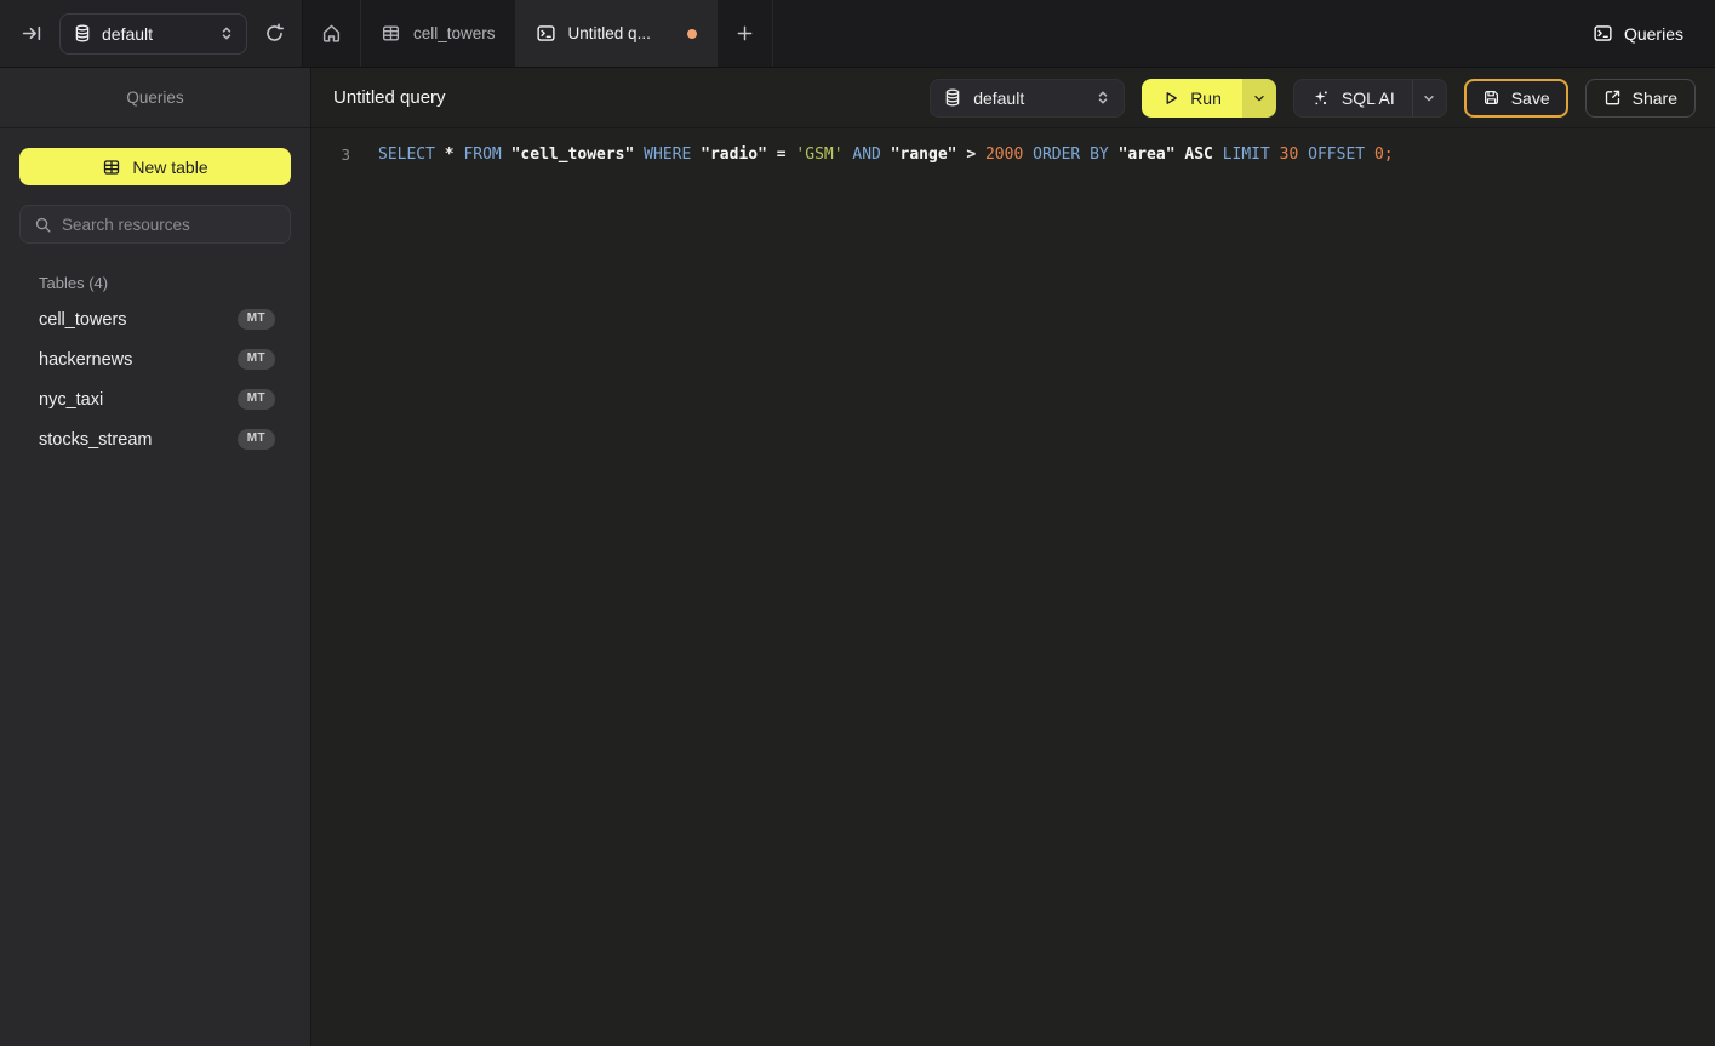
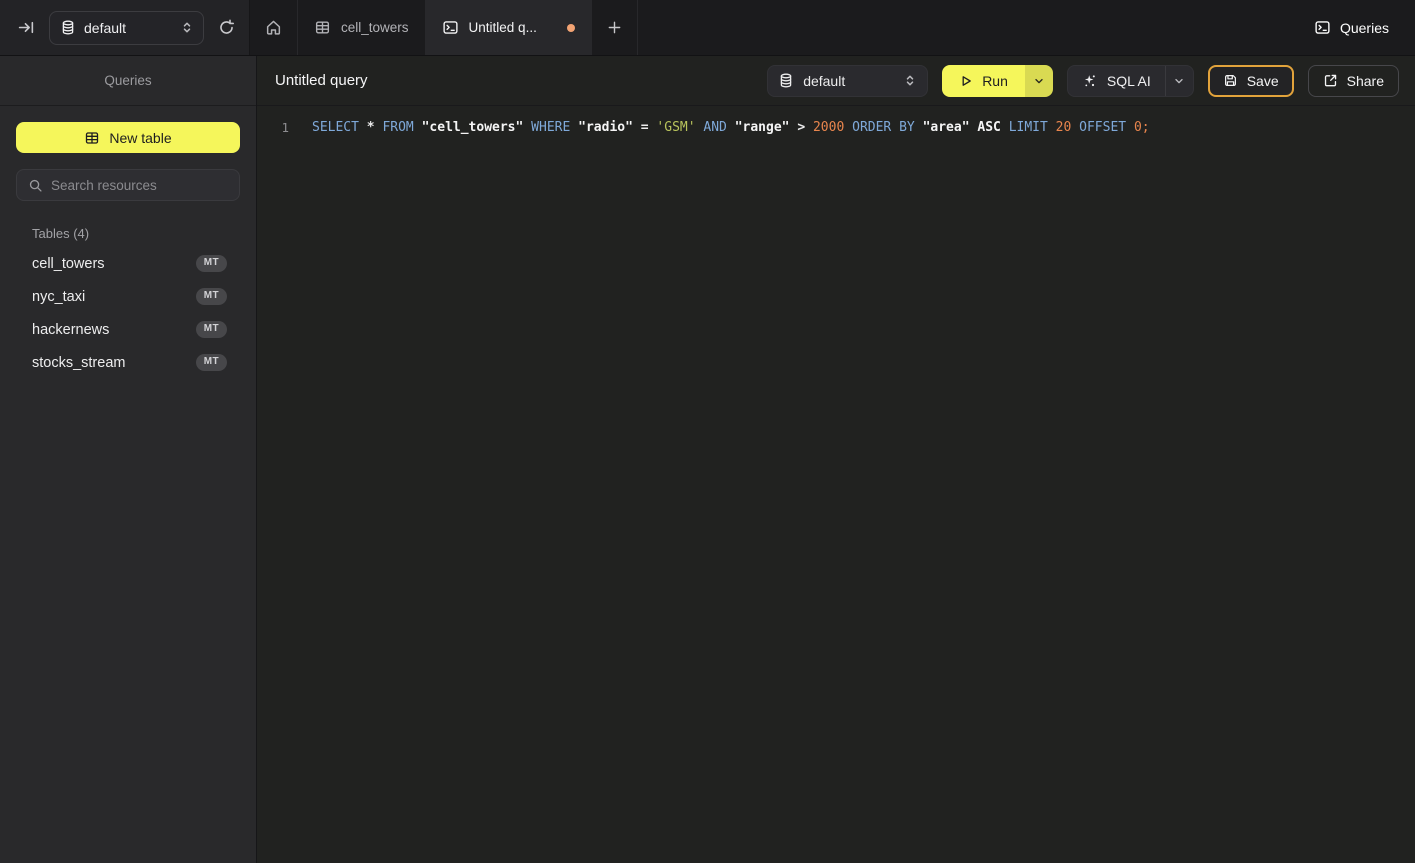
  default
  cell_towers
  Untitled q...
  Queries
  Queries
  New table
  Search resources
  Tables (4)
  cell_towers
  MT
- hackernews
+ nyc_taxi
  MT
- nyc_taxi
+ hackernews
  MT
  stocks_stream
  MT
  Untitled query
  default
  Run
  SQL AI
  Save
  Share
- 3
+ 1
- SELECT * FROM "cell_towers" WHERE "radio" = 'GSM' AND "range" > 2000 ORDER BY "area" ASC LIMIT 30 OFFSET 0;
+ SELECT * FROM "cell_towers" WHERE "radio" = 'GSM' AND "range" > 2000 ORDER BY "area" ASC LIMIT 20 OFFSET 0;
